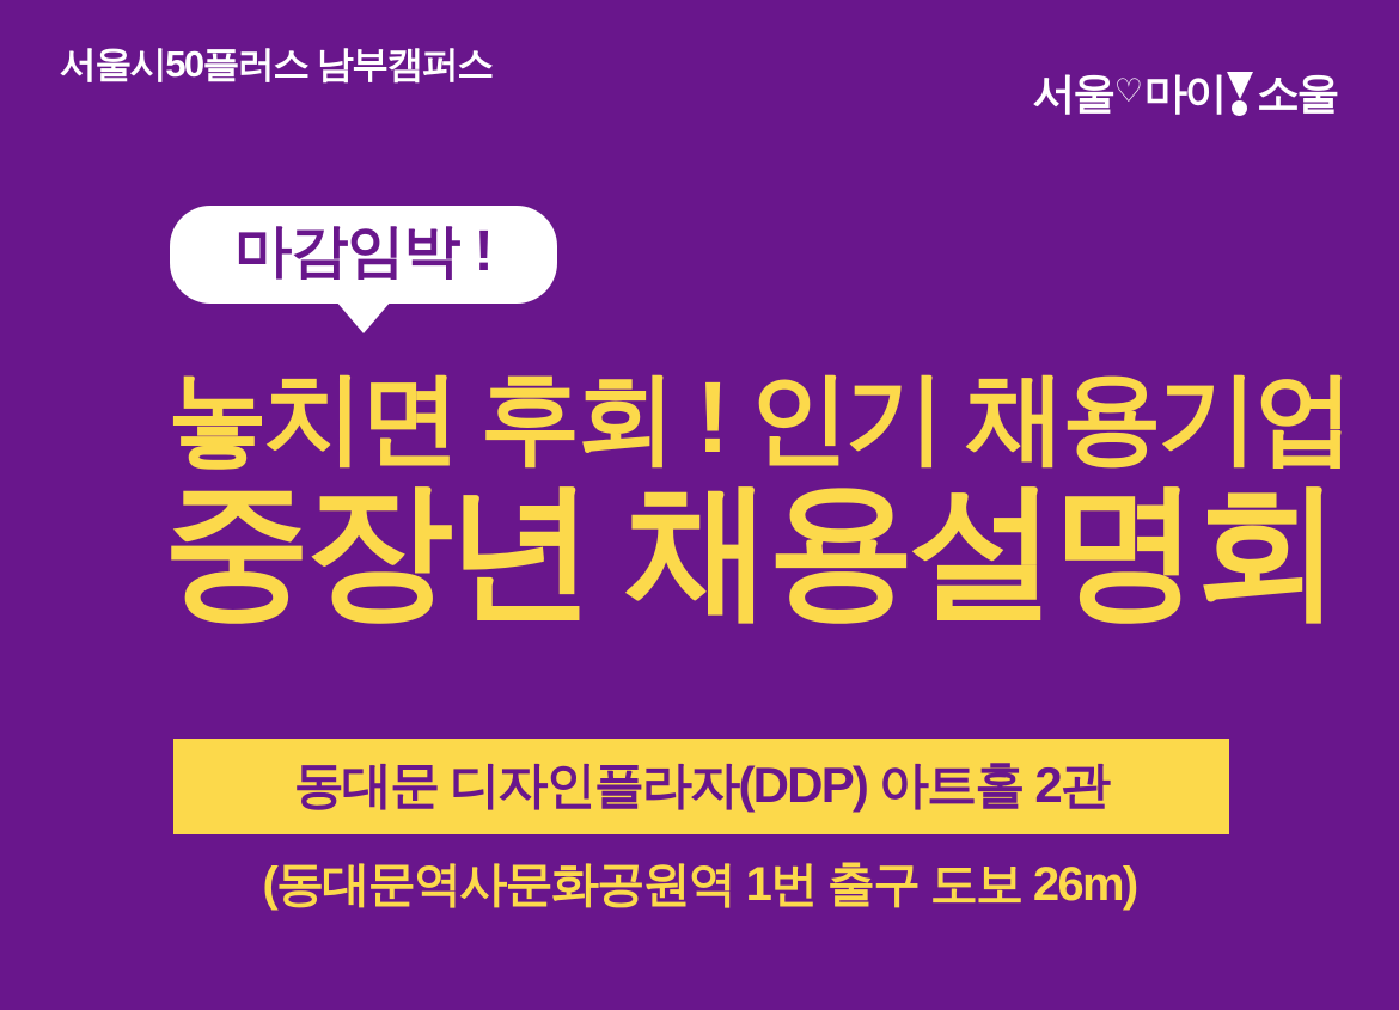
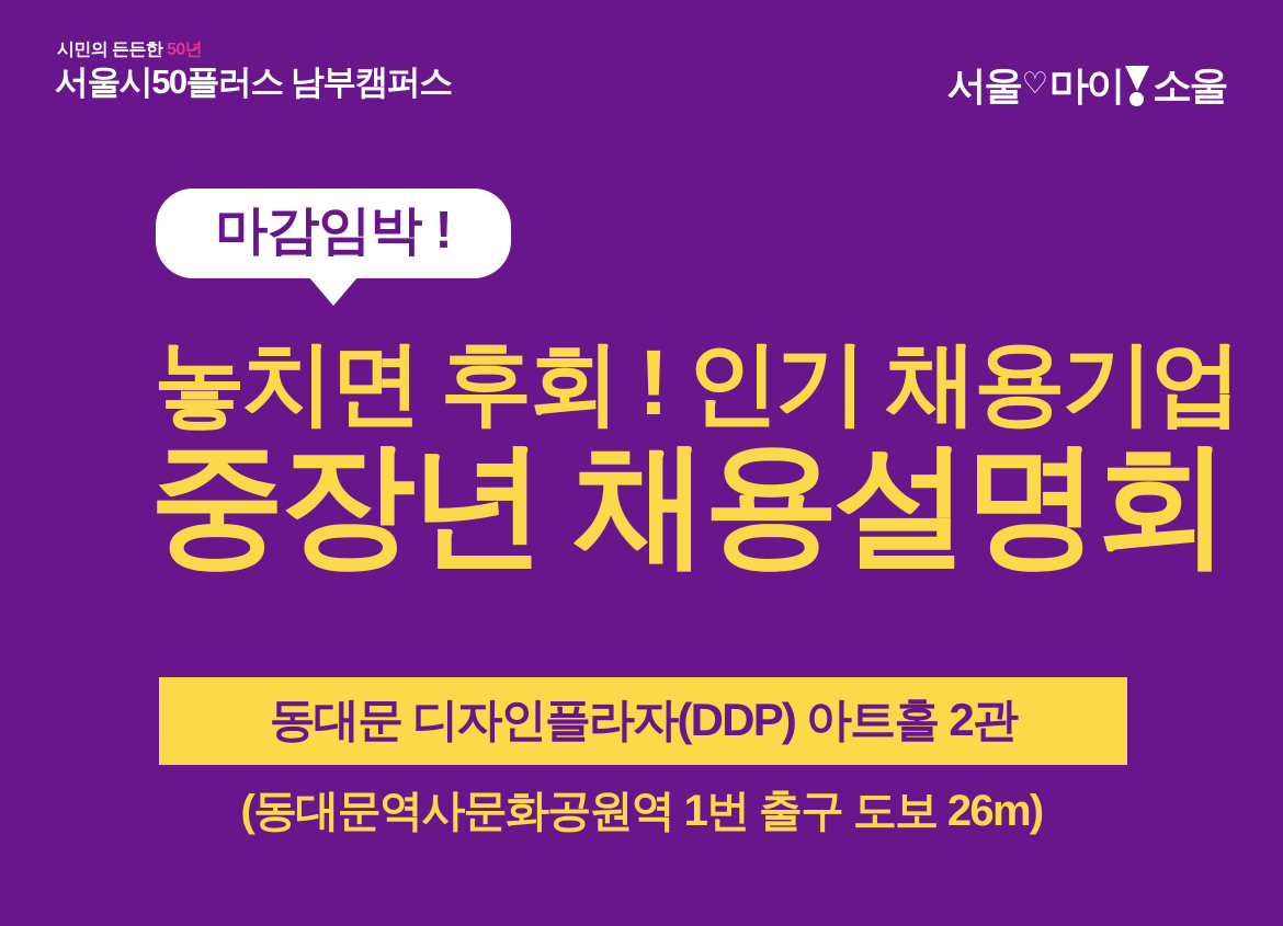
+ 시민의 든든한 50년
  서울시50플러스 남부캠퍼스
  서울
  ♡
  마이
  소울
  마감임박 !
  놓치면 후회 ! 인기 채용기업
  중장년 채용설명회
  동대문 디자인플라자(DDP) 아트홀 2관
  (동대문역사문화공원역 1번 출구 도보 26m)
